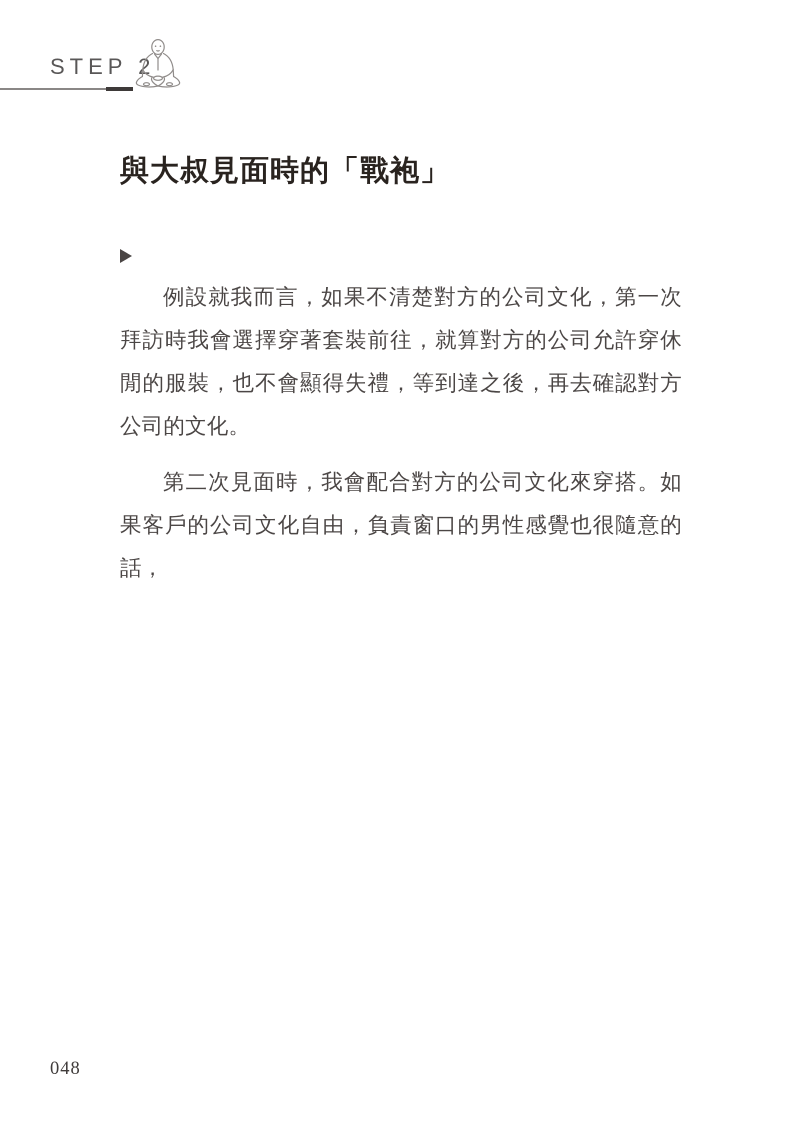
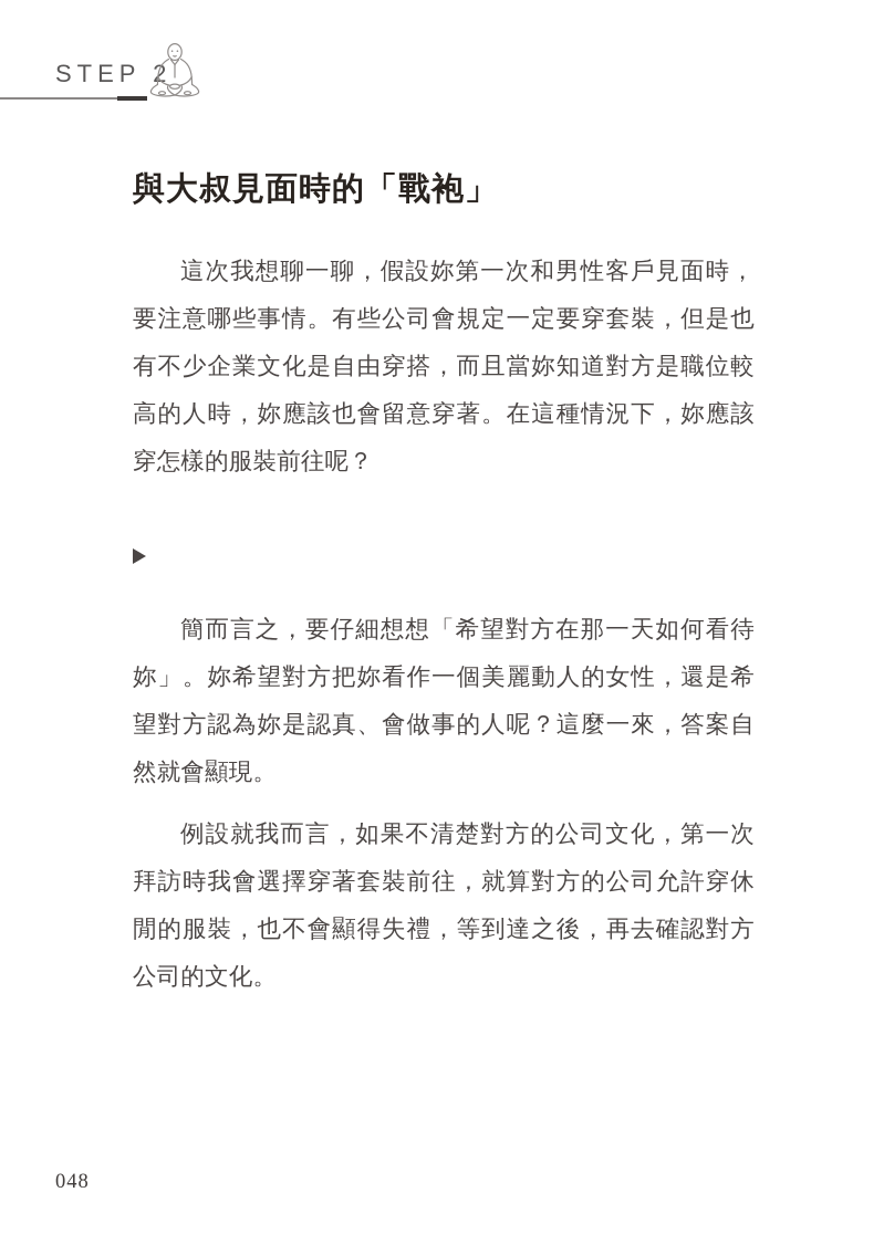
  STEP 2
  與大叔見面時的「戰袍」
+ 這次我想聊一聊，假設妳第一次和男性客戶見面時，要注意哪些事情。有些公司會規定一定要穿套裝，但是也有不少企業文化是自由穿搭，而且當妳知道對方是職位較高的人時，妳應該也會留意穿著。在這種情況下，妳應該穿怎樣的服裝前往呢？
+ 簡而言之，要仔細想想「希望對方在那一天如何看待妳」。妳希望對方把妳看作一個美麗動人的女性，還是希望對方認為妳是認真、會做事的人呢？這麼一來，答案自然就會顯現。
  例設就我而言，如果不清楚對方的公司文化，第一次拜訪時我會選擇穿著套裝前往，就算對方的公司允許穿休閒的服裝，也不會顯得失禮，等到達之後，再去確認對方公司的文化。
- 第二次見面時，我會配合對方的公司文化來穿搭。如果客戶的公司文化自由，負責窗口的男性感覺也很隨意的話，
  048
